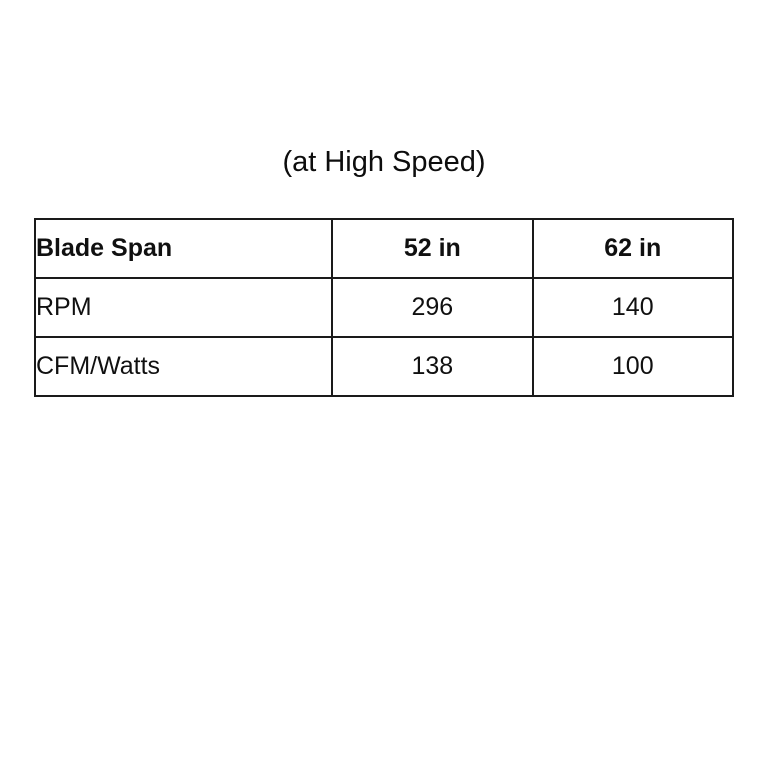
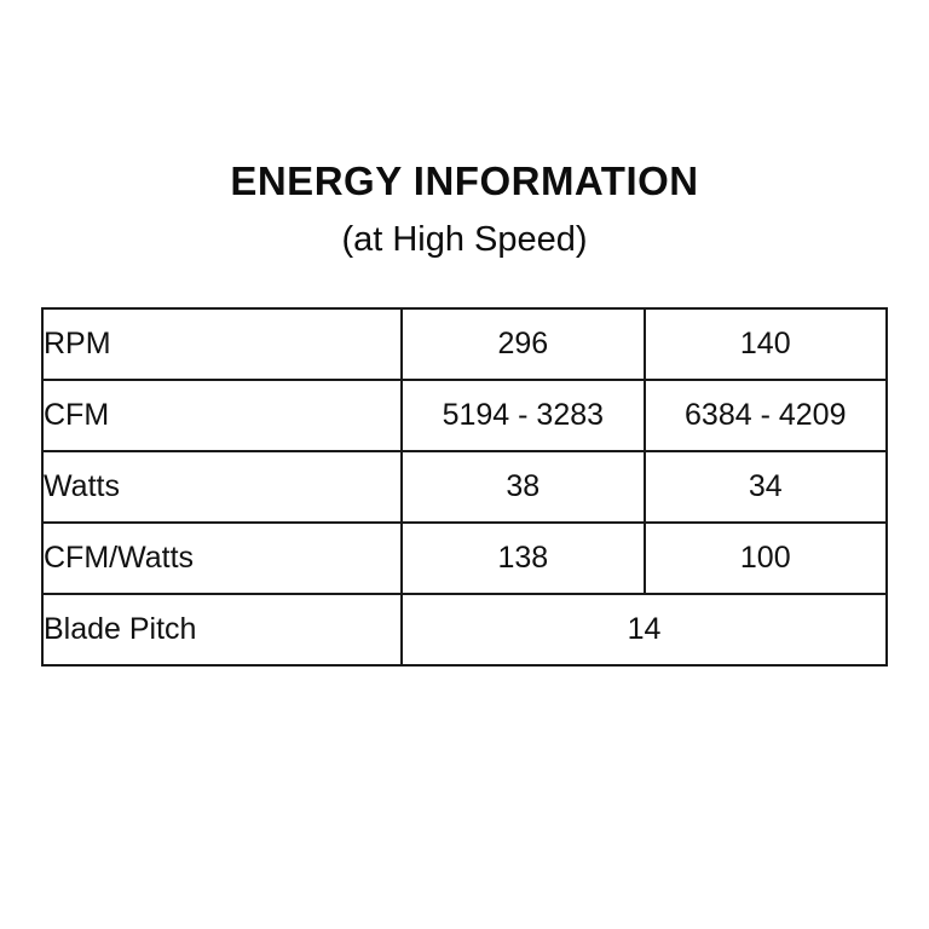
+ ENERGY INFORMATION
  (at High Speed)
- Blade Span	52 in	62 in
  RPM	296	140
+ CFM	5194 - 3283	6384 - 4209
+ Watts	38	34
  CFM/Watts	138	100
+ Blade Pitch	14
